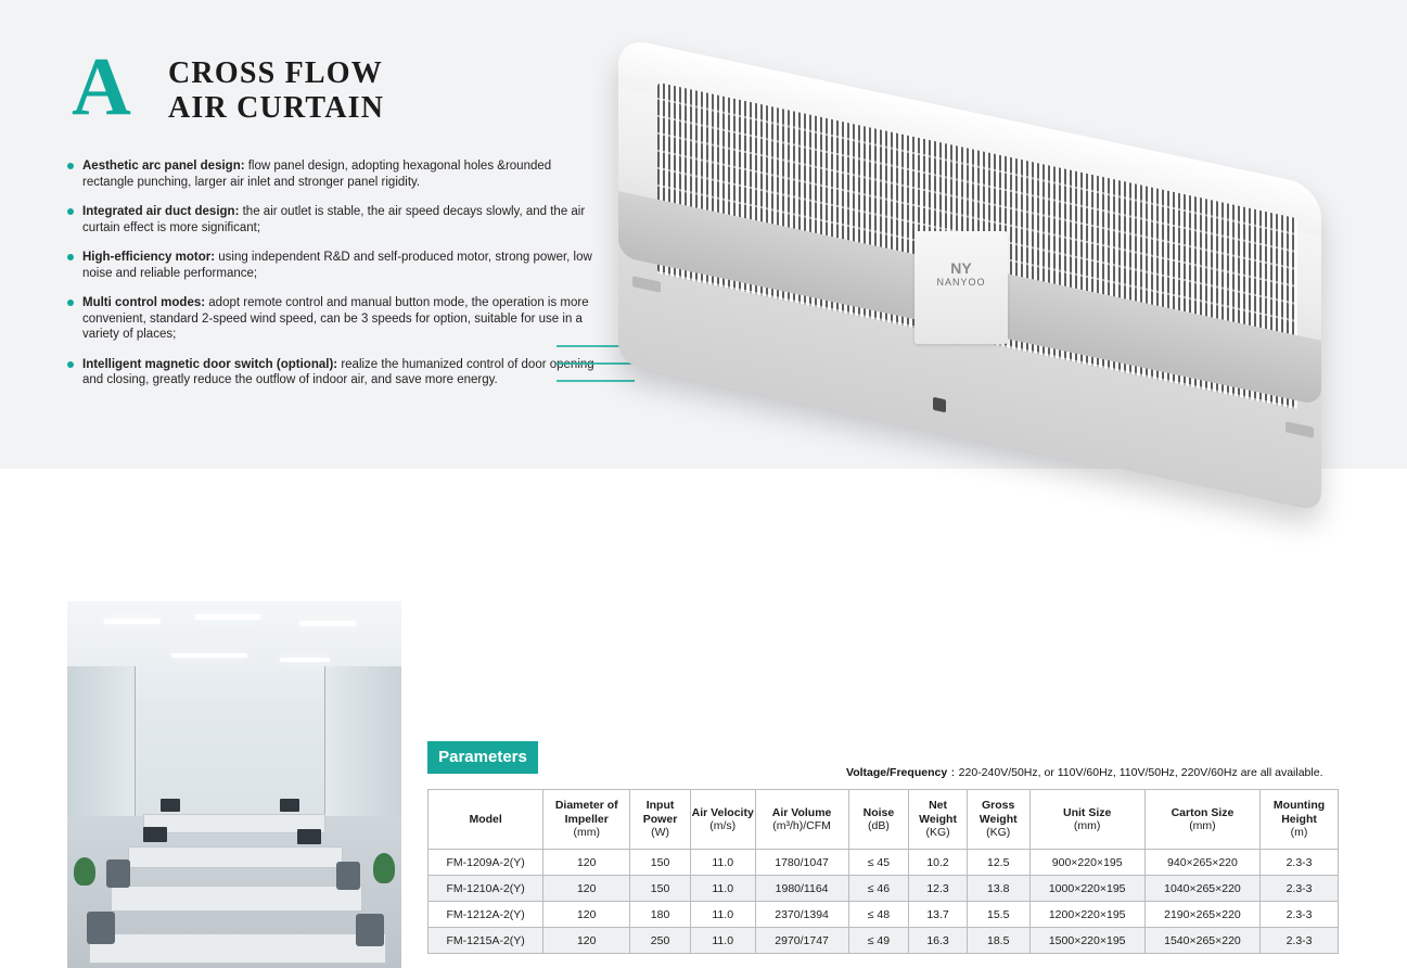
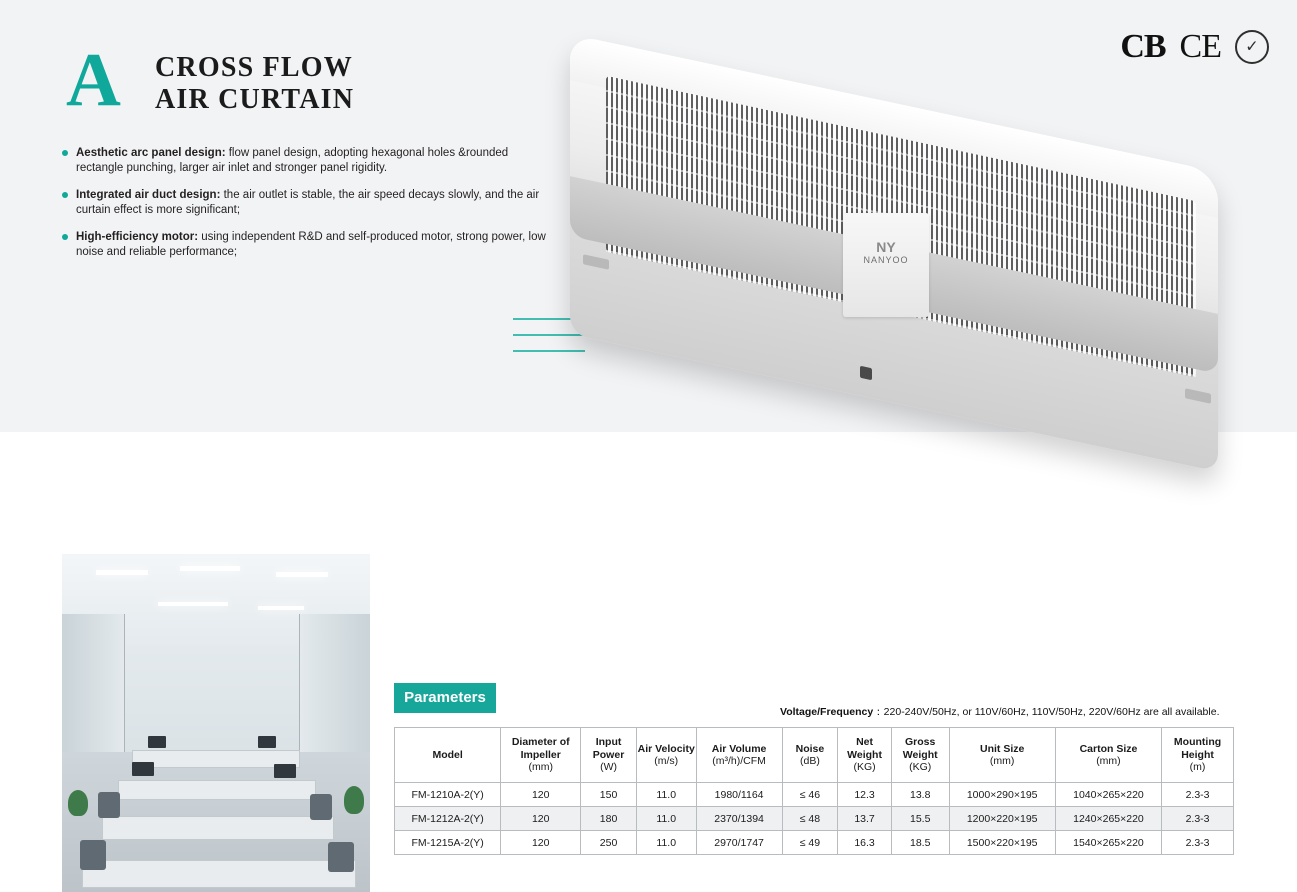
+ CB
+ CE
  A
  CROSS FLOW
  AIR CURTAIN
  Aesthetic arc panel design: flow panel design, adopting hexagonal holes &rounded rectangle punching, larger air inlet and stronger panel rigidity.
  Integrated air duct design: the air outlet is stable, the air speed decays slowly, and the air curtain effect is more significant;
  High-efficiency motor: using independent R&D and self-produced motor, strong power, low noise and reliable performance;
- Multi control modes: adopt remote control and manual button mode, the operation is more convenient, standard 2-speed wind speed, can be 3 speeds for option, suitable for use in a variety of places;
- Intelligent magnetic door switch (optional): realize the humanized control of door opening and closing, greatly reduce the outflow of indoor air, and save more energy.
  NY
  NANYOO
  Parameters
  Voltage/Frequency：220-240V/50Hz, or 110V/60Hz, 110V/50Hz, 220V/60Hz are all available.
  Model	Diameter of Impeller (mm)	Input Power (W)	Air Velocity (m/s)	Air Volume (m³/h)/CFM	Noise (dB)	Net Weight (KG)	Gross Weight (KG)	Unit Size (mm)	Carton Size (mm)	Mounting Height (m)
- FM-1209A-2(Y)	120	150	11.0	1780/1047	≤ 45	10.2	12.5	900×220×195	940×265×220	2.3-3
- FM-1210A-2(Y)	120	150	11.0	1980/1164	≤ 46	12.3	13.8	1000×220×195	1040×265×220	2.3-3
+ FM-1210A-2(Y)	120	150	11.0	1980/1164	≤ 46	12.3	13.8	1000×290×195	1040×265×220	2.3-3
- FM-1212A-2(Y)	120	180	11.0	2370/1394	≤ 48	13.7	15.5	1200×220×195	2190×265×220	2.3-3
+ FM-1212A-2(Y)	120	180	11.0	2370/1394	≤ 48	13.7	15.5	1200×220×195	1240×265×220	2.3-3
  FM-1215A-2(Y)	120	250	11.0	2970/1747	≤ 49	16.3	18.5	1500×220×195	1540×265×220	2.3-3
